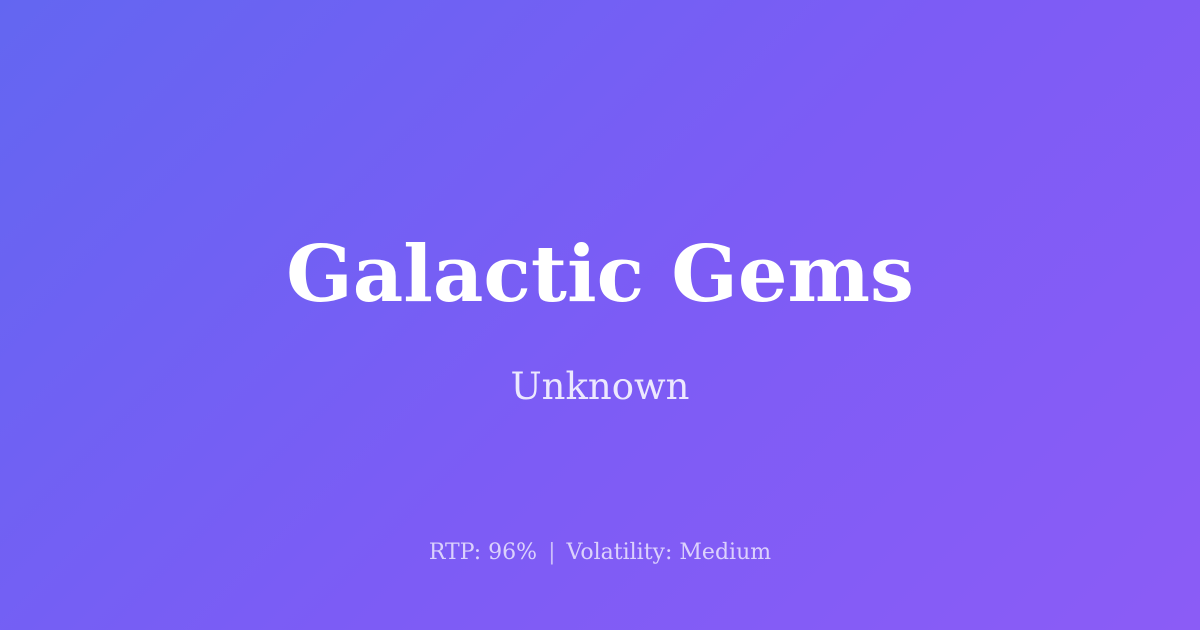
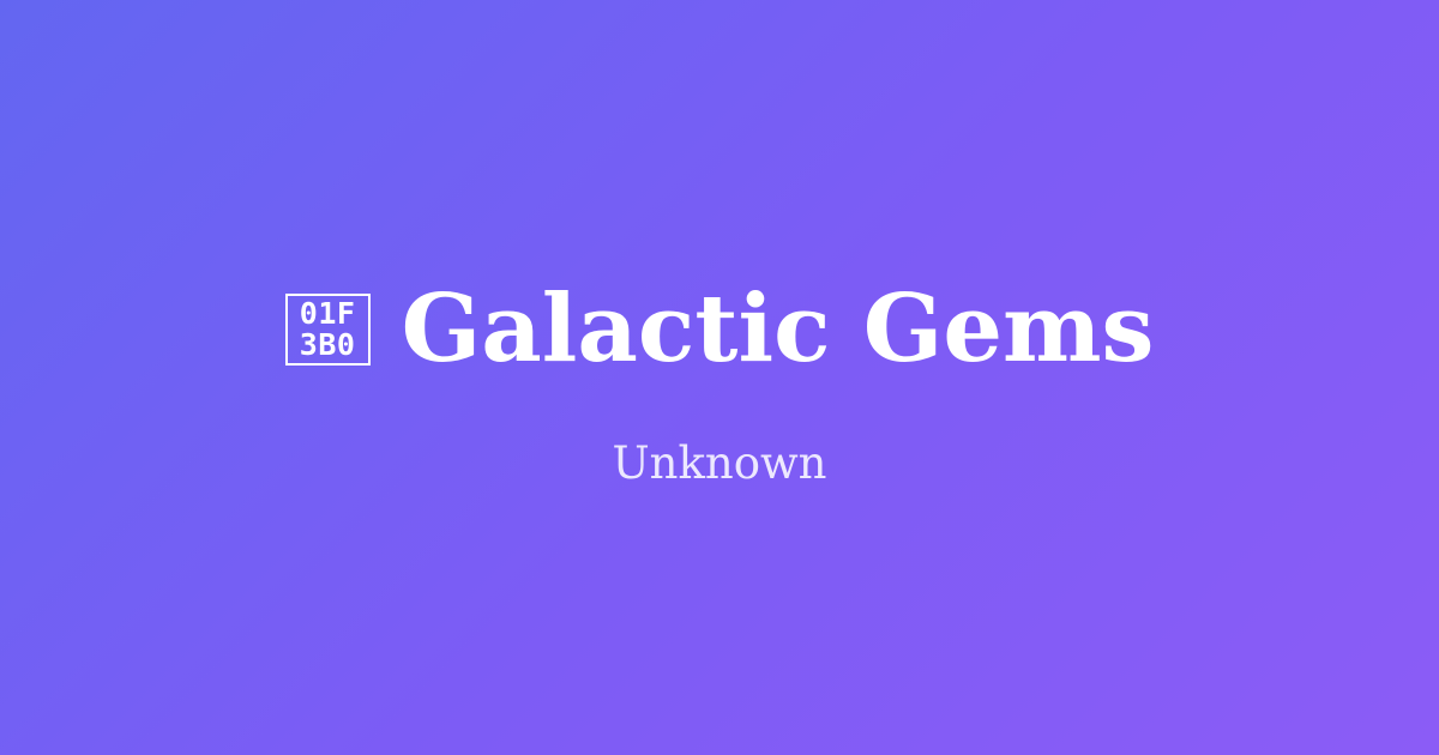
+ 01F
+ 3B0
  Galactic Gems
  Unknown
- RTP: 96% | Volatility: Medium
